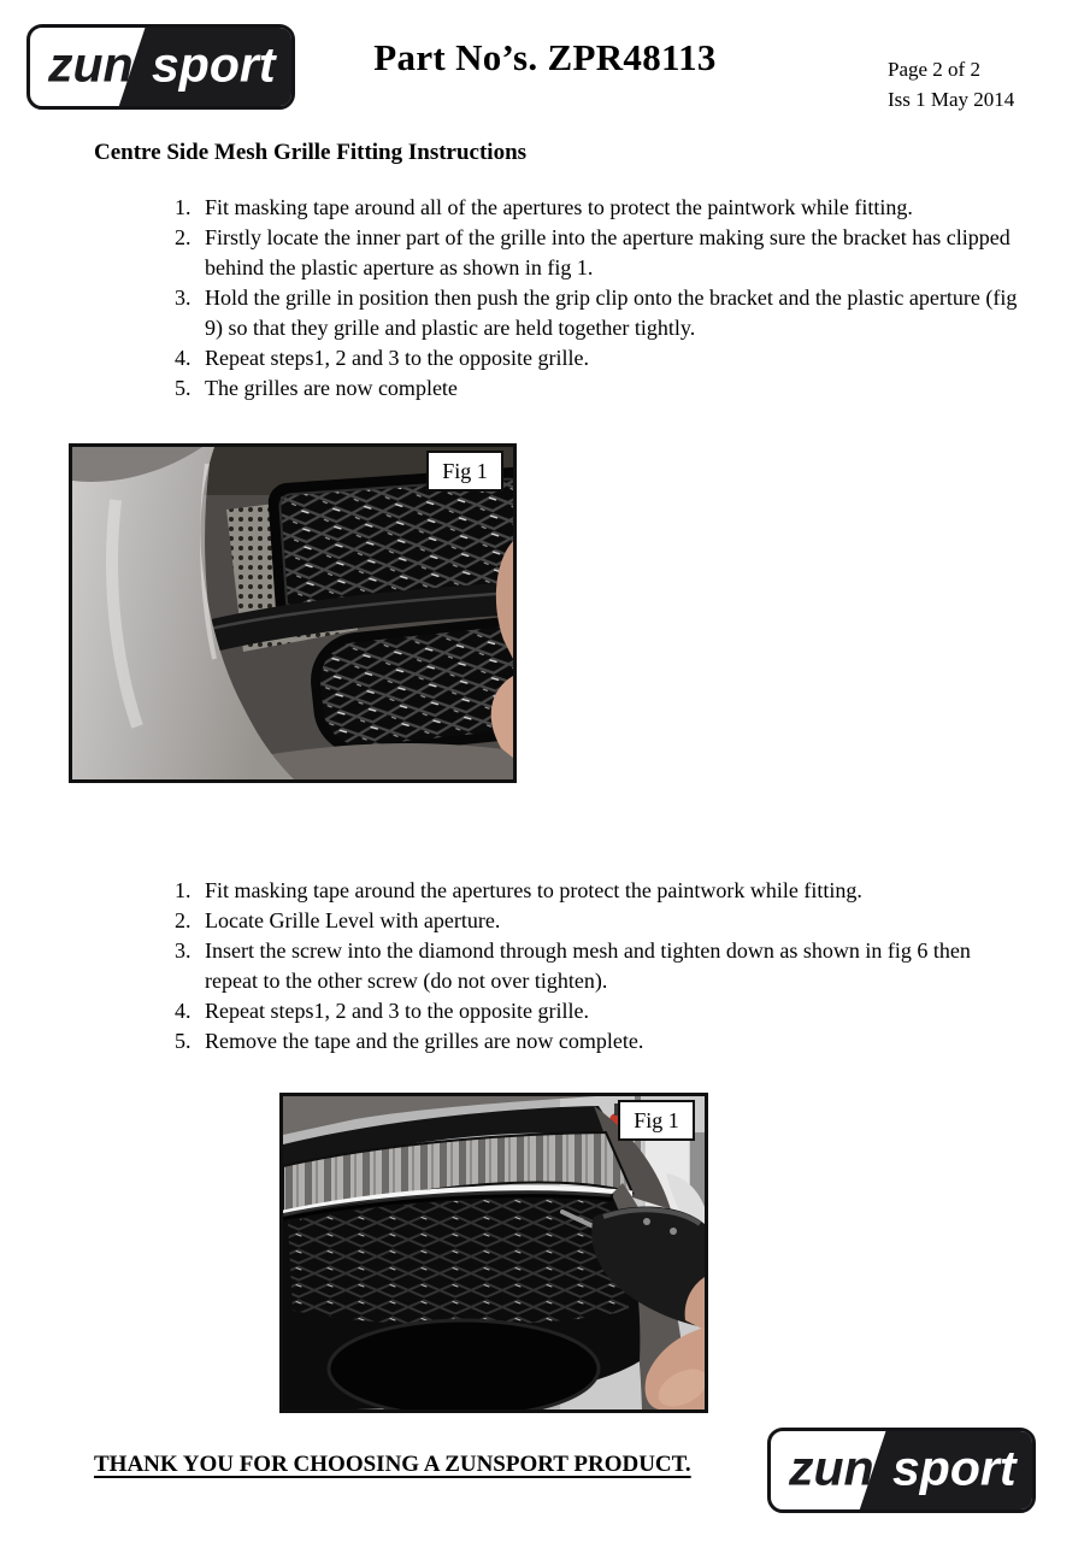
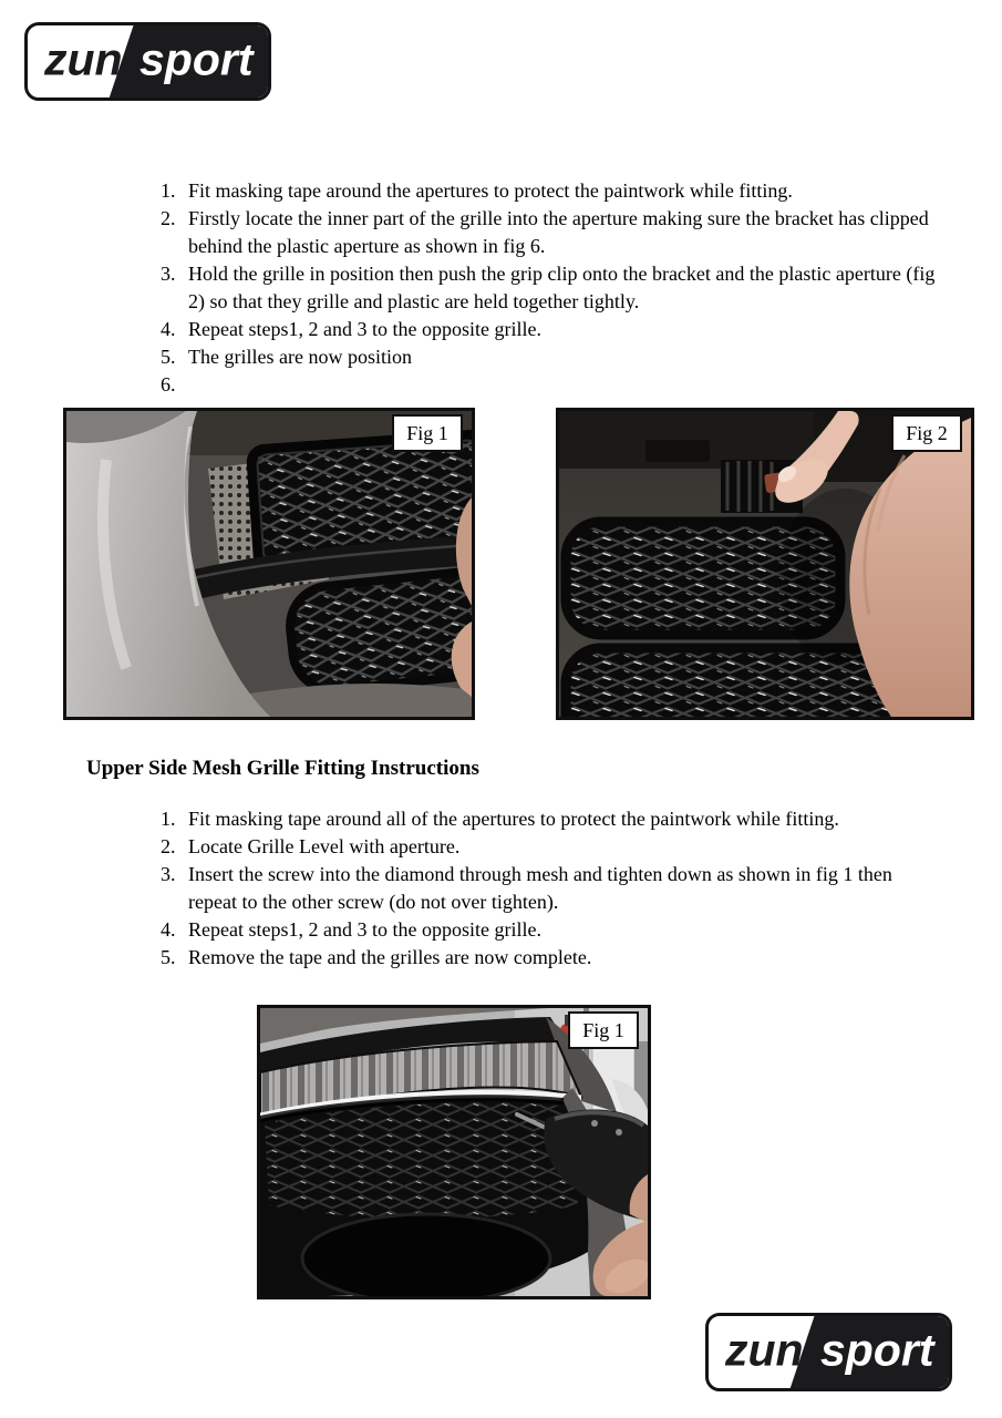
  zun
  sport
- Part No’s. ZPR48113
- Page 2 of 2
- Iss 1 May 2014
- Centre Side Mesh Grille Fitting Instructions
  1.
- Fit masking tape around all of the apertures to protect the paintwork while fitting.
+ Fit masking tape around the apertures to protect the paintwork while fitting.
  2.
- Firstly locate the inner part of the grille into the aperture making sure the bracket has clipped behind the plastic aperture as shown in fig 1.
+ Firstly locate the inner part of the grille into the aperture making sure the bracket has clipped behind the plastic aperture as shown in fig 6.
  3.
- Hold the grille in position then push the grip clip onto the bracket and the plastic aperture (fig 9) so that they grille and plastic are held together tightly.
+ Hold the grille in position then push the grip clip onto the bracket and the plastic aperture (fig 2) so that they grille and plastic are held together tightly.
  4.
  Repeat steps1, 2 and 3 to the opposite grille.
  5.
- The grilles are now complete
+ The grilles are now position
+ 6.
  Fig 1
+ Fig 2
+ Upper Side Mesh Grille Fitting Instructions
  1.
- Fit masking tape around the apertures to protect the paintwork while fitting.
+ Fit masking tape around all of the apertures to protect the paintwork while fitting.
  2.
  Locate Grille Level with aperture.
  3.
- Insert the screw into the diamond through mesh and tighten down as shown in fig 6 then repeat to the other screw (do not over tighten).
+ Insert the screw into the diamond through mesh and tighten down as shown in fig 1 then repeat to the other screw (do not over tighten).
  4.
  Repeat steps1, 2 and 3 to the opposite grille.
  5.
  Remove the tape and the grilles are now complete.
  Fig 1
- THANK YOU FOR CHOOSING A ZUNSPORT PRODUCT.
  zun
  sport
